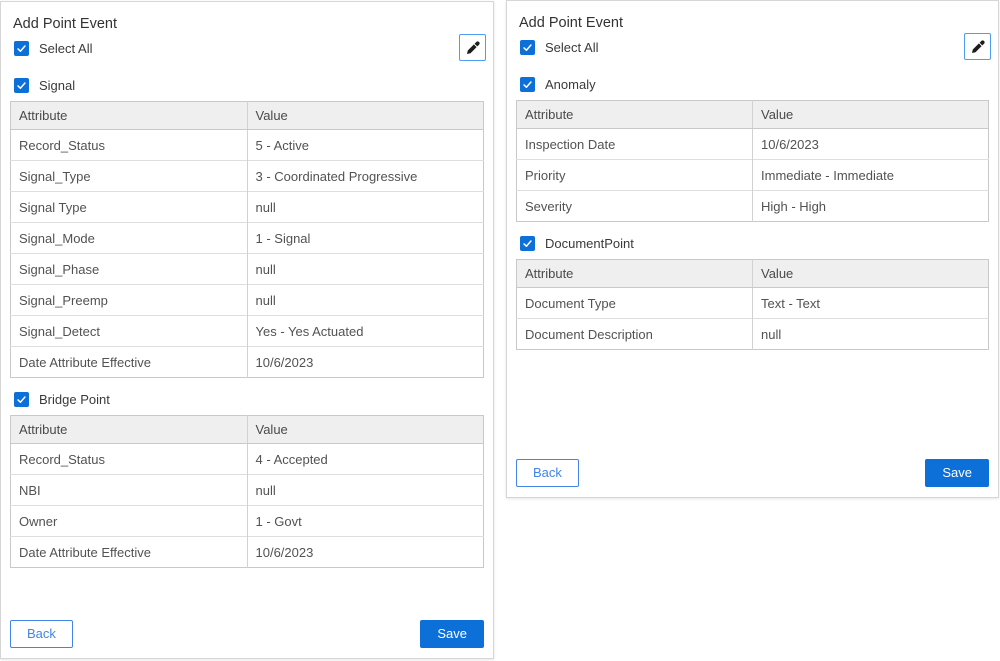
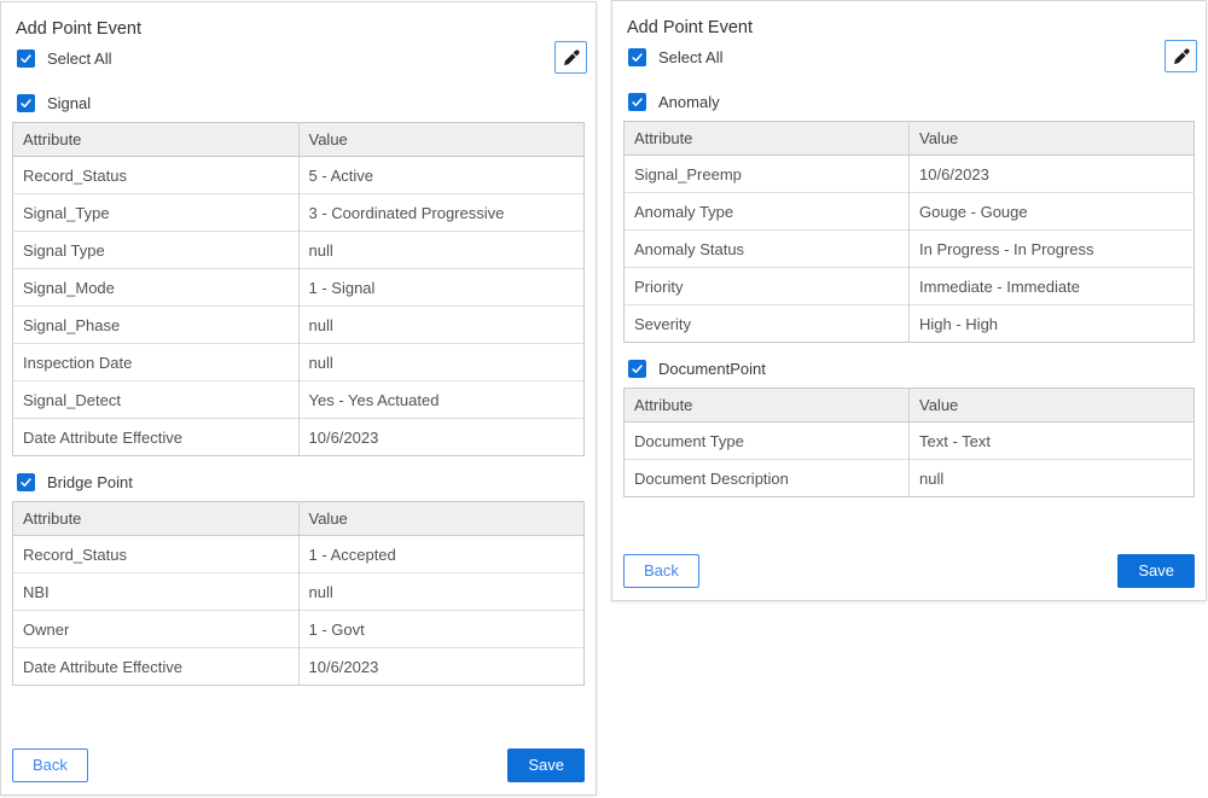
  Add Point Event
  Select All
  Signal
  Attribute	Value
  Record_Status	5 - Active
  Signal_Type	3 - Coordinated Progressive
  Signal Type	null
  Signal_Mode	1 - Signal
  Signal_Phase	null
- Signal_Preemp	null
+ Inspection Date	null
  Signal_Detect	Yes - Yes Actuated
  Date Attribute Effective	10/6/2023
  Bridge Point
  Attribute	Value
- Record_Status	4 - Accepted
+ Record_Status	1 - Accepted
  NBI	null
  Owner	1 - Govt
  Date Attribute Effective	10/6/2023
  Back
  Save
  Add Point Event
  Select All
  Anomaly
  Attribute	Value
- Inspection Date	10/6/2023
+ Signal_Preemp	10/6/2023
+ Anomaly Type	Gouge - Gouge
+ Anomaly Status	In Progress - In Progress
  Priority	Immediate - Immediate
  Severity	High - High
  DocumentPoint
  Attribute	Value
  Document Type	Text - Text
  Document Description	null
  Back
  Save
